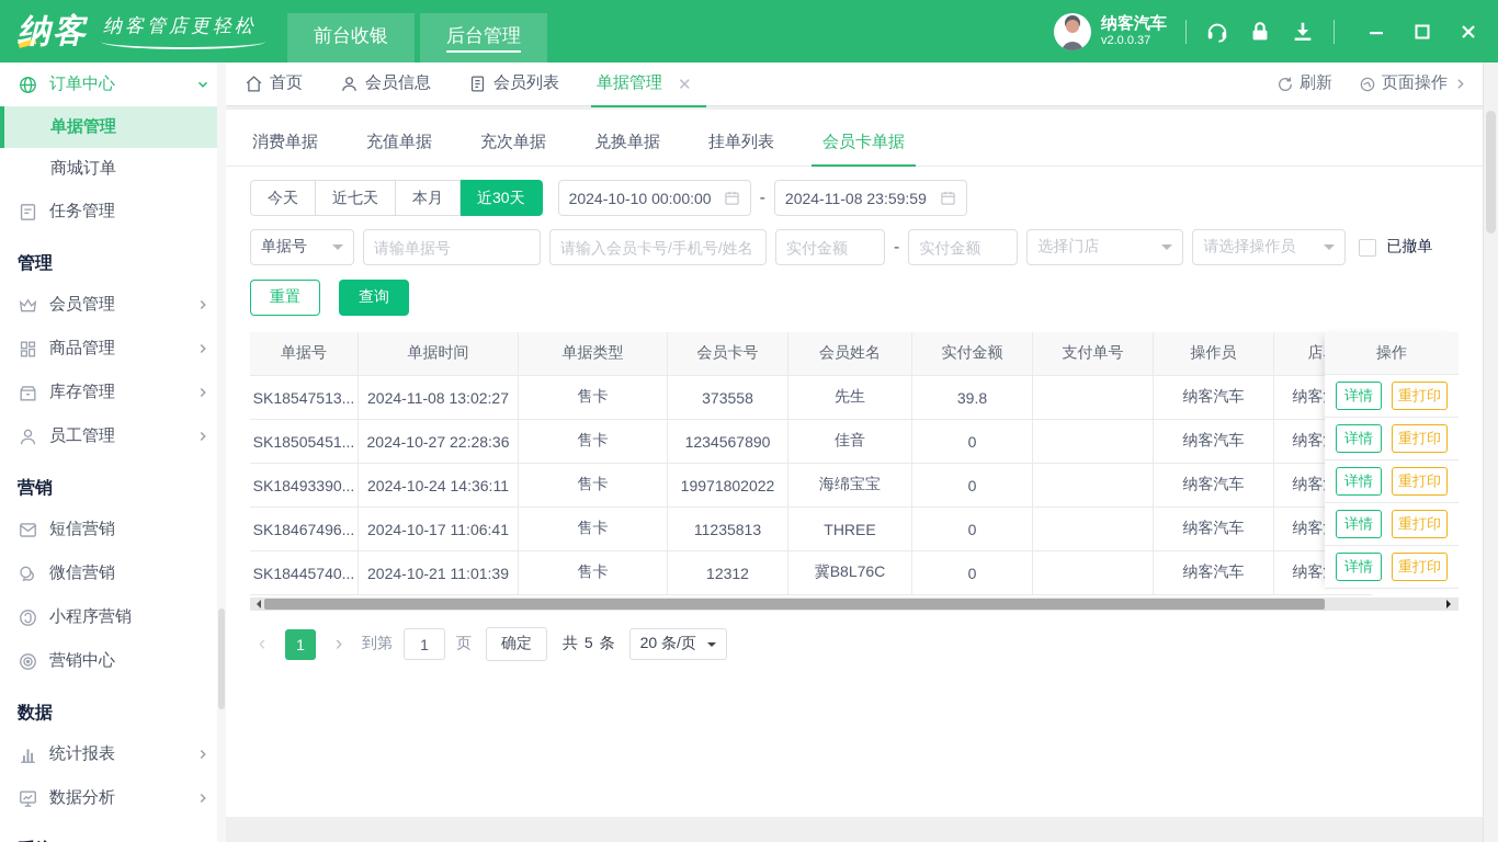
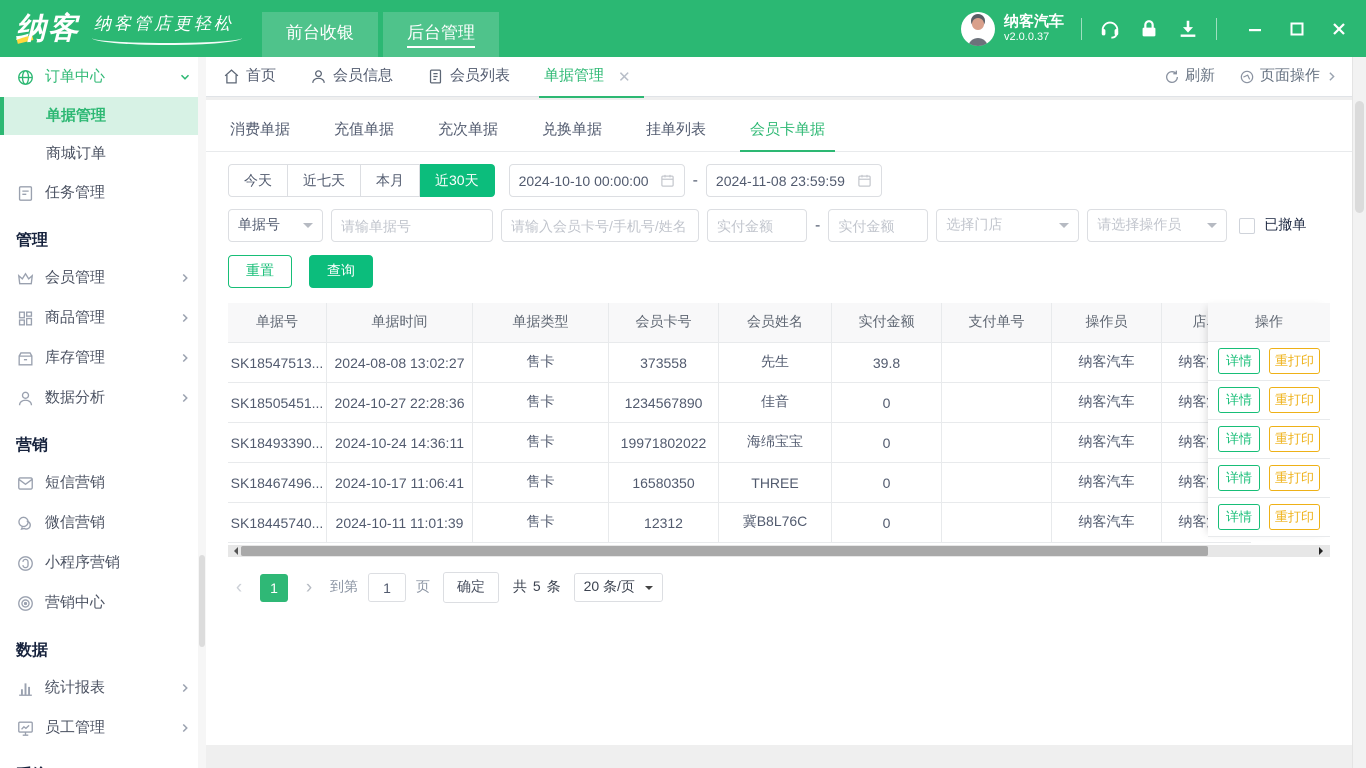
  纳客
  纳客管店更轻松
  前台收银
  后台管理
  纳客汽车
  v2.0.0.37
  订单中心
  单据管理
  商城订单
  任务管理
  管理
  会员管理
  商品管理
  库存管理
- 员工管理
+ 数据分析
  营销
  短信营销
  微信营销
  小程序营销
  营销中心
  数据
  统计报表
- 数据分析
+ 员工管理
  首页
  会员信息
  会员列表
  单据管理
  ✕
  刷新
  页面操作
  消费单据
  充值单据
  充次单据
  兑换单据
  挂单列表
  会员卡单据
  今天
  近七天
  本月
  近30天
  2024-10-10 00:00:00
  -
  2024-11-08 23:59:59
  单据号
  请输单据号
  请输入会员卡号/手机号/姓名
  实付金额
  -
  实付金额
  选择门店
  请选择操作员
  已撤单
  重置
  查询
  单据号
  单据时间
  单据类型
  会员卡号
  会员姓名
  实付金额
  支付单号
  操作员
  SK18547513...
- 2024-11-08 13:02:27
+ 2024-08-08 13:02:27
  售卡
  373558
  先生
  39.8
  纳客汽车
  SK18505451...
  2024-10-27 22:28:36
  售卡
  1234567890
  佳音
  0
  纳客汽车
  SK18493390...
  2024-10-24 14:36:11
  售卡
  19971802022
  海绵宝宝
  0
  纳客汽车
  SK18467496...
  2024-10-17 11:06:41
  售卡
- 11235813
+ 16580350
  THREE
  0
  纳客汽车
  SK18445740...
- 2024-10-21 11:01:39
+ 2024-10-11 11:01:39
  售卡
  12312
  冀B8L76C
  0
  纳客汽车
  操作
  详情
  重打印
  详情
  重打印
  详情
  重打印
  详情
  重打印
  详情
  重打印
  ‹
  1
  ›
  到第
  1
  页
  确定
  共 5 条
  20 条/页
